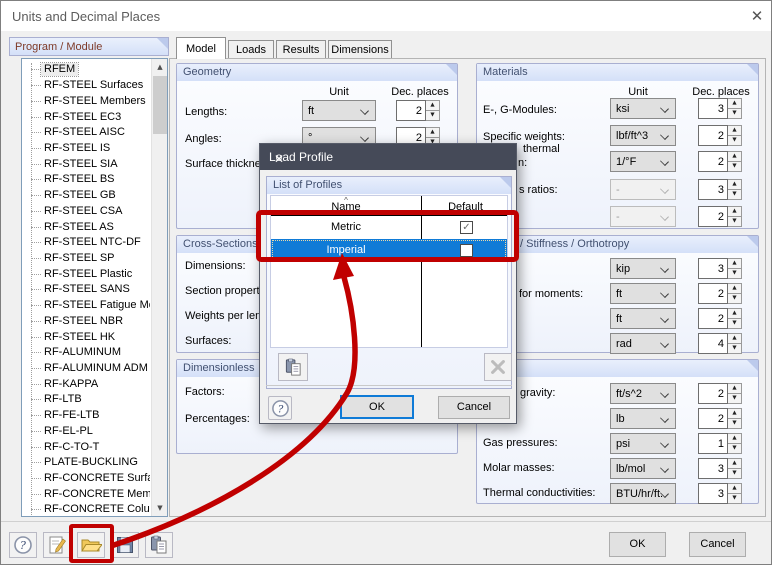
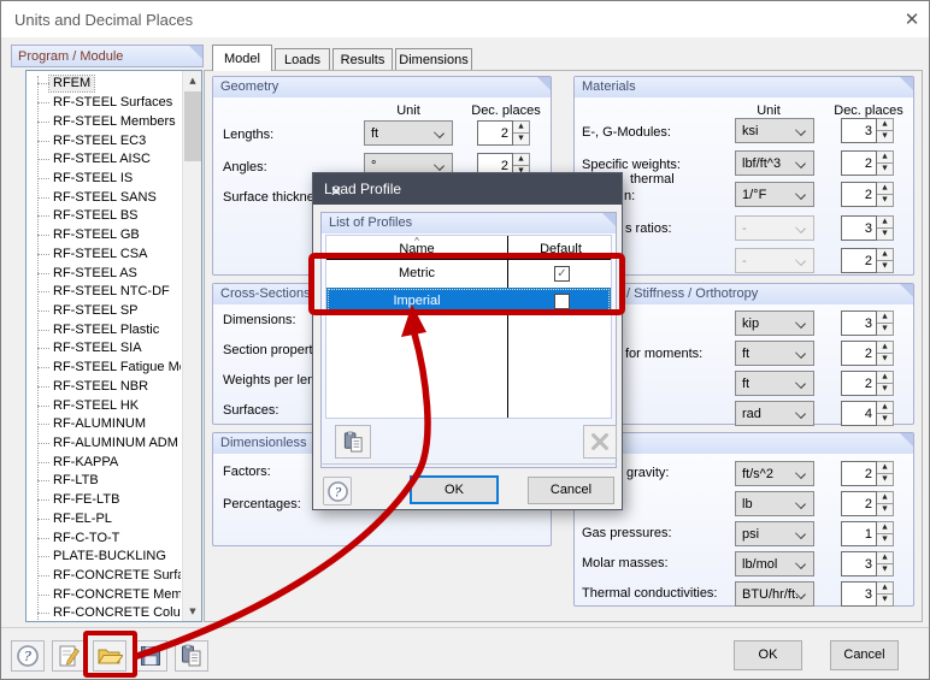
  Units and Decimal Places
  ✕
  Program / Module
  RFEM
  RF-STEEL Surfaces
  RF-STEEL Members
  RF-STEEL EC3
  RF-STEEL AISC
  RF-STEEL IS
- RF-STEEL SIA
+ RF-STEEL SANS
  RF-STEEL BS
  RF-STEEL GB
  RF-STEEL CSA
  RF-STEEL AS
  RF-STEEL NTC-DF
  RF-STEEL SP
  RF-STEEL Plastic
- RF-STEEL SANS
+ RF-STEEL SIA
  RF-STEEL Fatigue M
  RF-STEEL NBR
  RF-STEEL HK
  RF-ALUMINUM
  RF-ALUMINUM ADM
  RF-KAPPA
  RF-LTB
  RF-FE-LTB
  RF-EL-PL
  RF-C-TO-T
  PLATE-BUCKLING
  RF-CONCRETE Surf
  RF-CONCRETE Mem
  RF-CONCRETE Colu
  ▲
  ▼
  Model
  Loads
  Results
  Dimensions
  Geometry
  Unit
  Dec. places
  Lengths:
  ft
  2
  Angles:
  °
  2
  Surface thickne
  Cross-Sections
  Dimensions:
  Section proper
  Weights per le
  Surfaces:
  Dimensionless
  Factors:
  Percentages:
  Materials
  Unit
  Dec. places
  E-, G-Modules:
  ksi
  3
  Specific weights:
  lbf/ft^3
  2
  thermal
  n:
  1/°F
  2
  s ratios:
  -
  3
  -
  2
  / Stiffness / Orthotropy
  kip
  3
  for moments:
  ft
  2
  ft
  2
  rad
  4
  gravity:
  ft/s^2
  2
  lb
  2
  Gas pressures:
  psi
  1
  Molar masses:
  lb/mol
  3
  Thermal conductivities:
  BTU/hr/ft.
  3
  Load Profile
  ✕
  List of Profiles
  ^
  Name
  Default
  Metric
  ✓
  Imperial
  ?
  OK
  Cancel
  ?
  OK
  Cancel
